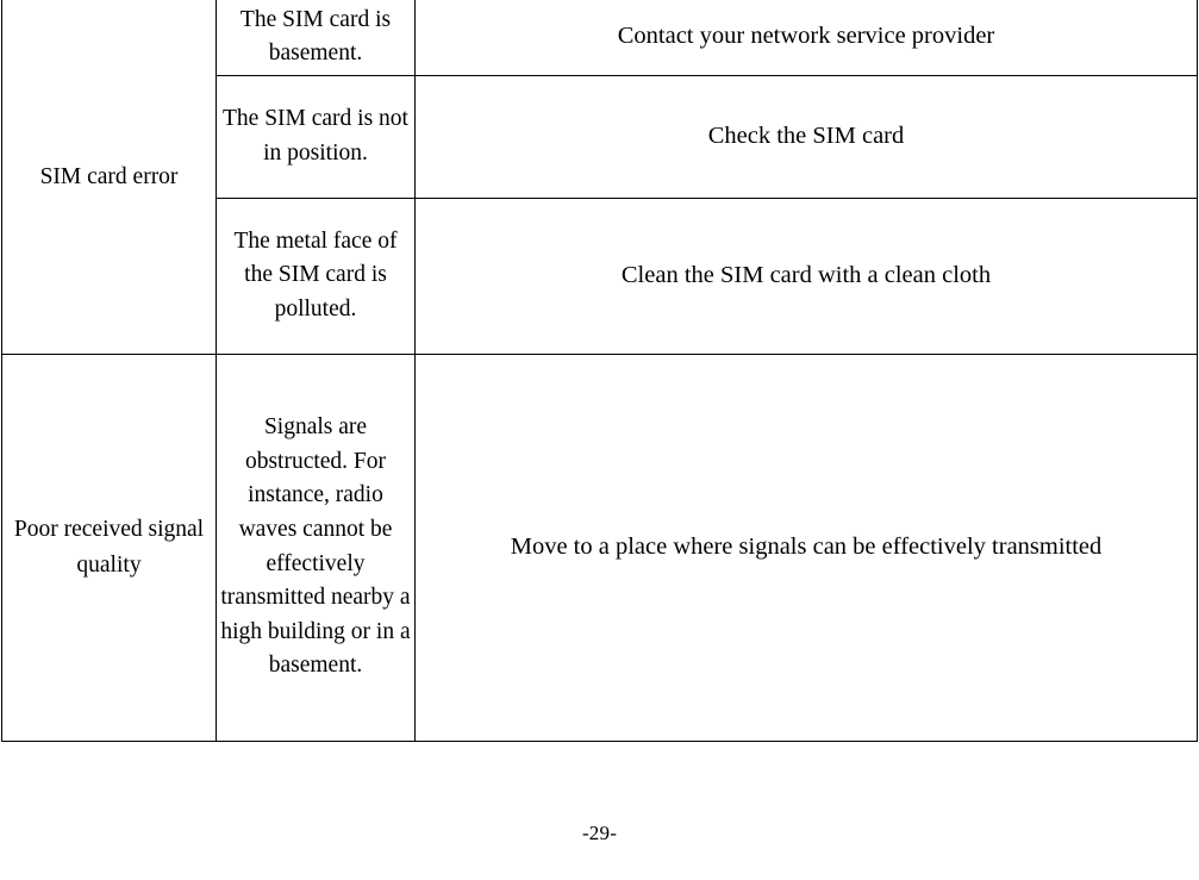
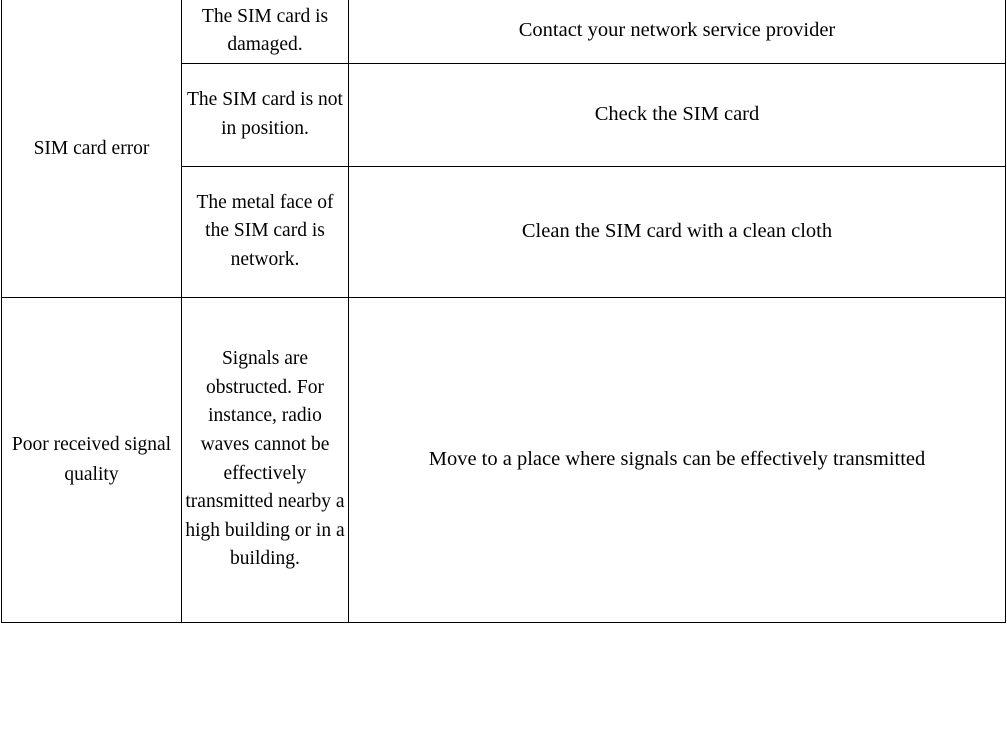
- SIM card error	The SIM card is basement.	Contact your network service provider
+ SIM card error	The SIM card is damaged.	Contact your network service provider
  The SIM card is not in position.	Check the SIM card
- The metal face of the SIM card is polluted.	Clean the SIM card with a clean cloth
+ The metal face of the SIM card is network.	Clean the SIM card with a clean cloth
- Poor received signal quality	Signals are obstructed. For instance, radio waves cannot be effectively transmitted nearby a high building or in a basement.	Move to a place where signals can be effectively transmitted
+ Poor received signal quality	Signals are obstructed. For instance, radio waves cannot be effectively transmitted nearby a high building or in a building.	Move to a place where signals can be effectively transmitted
- -29-
